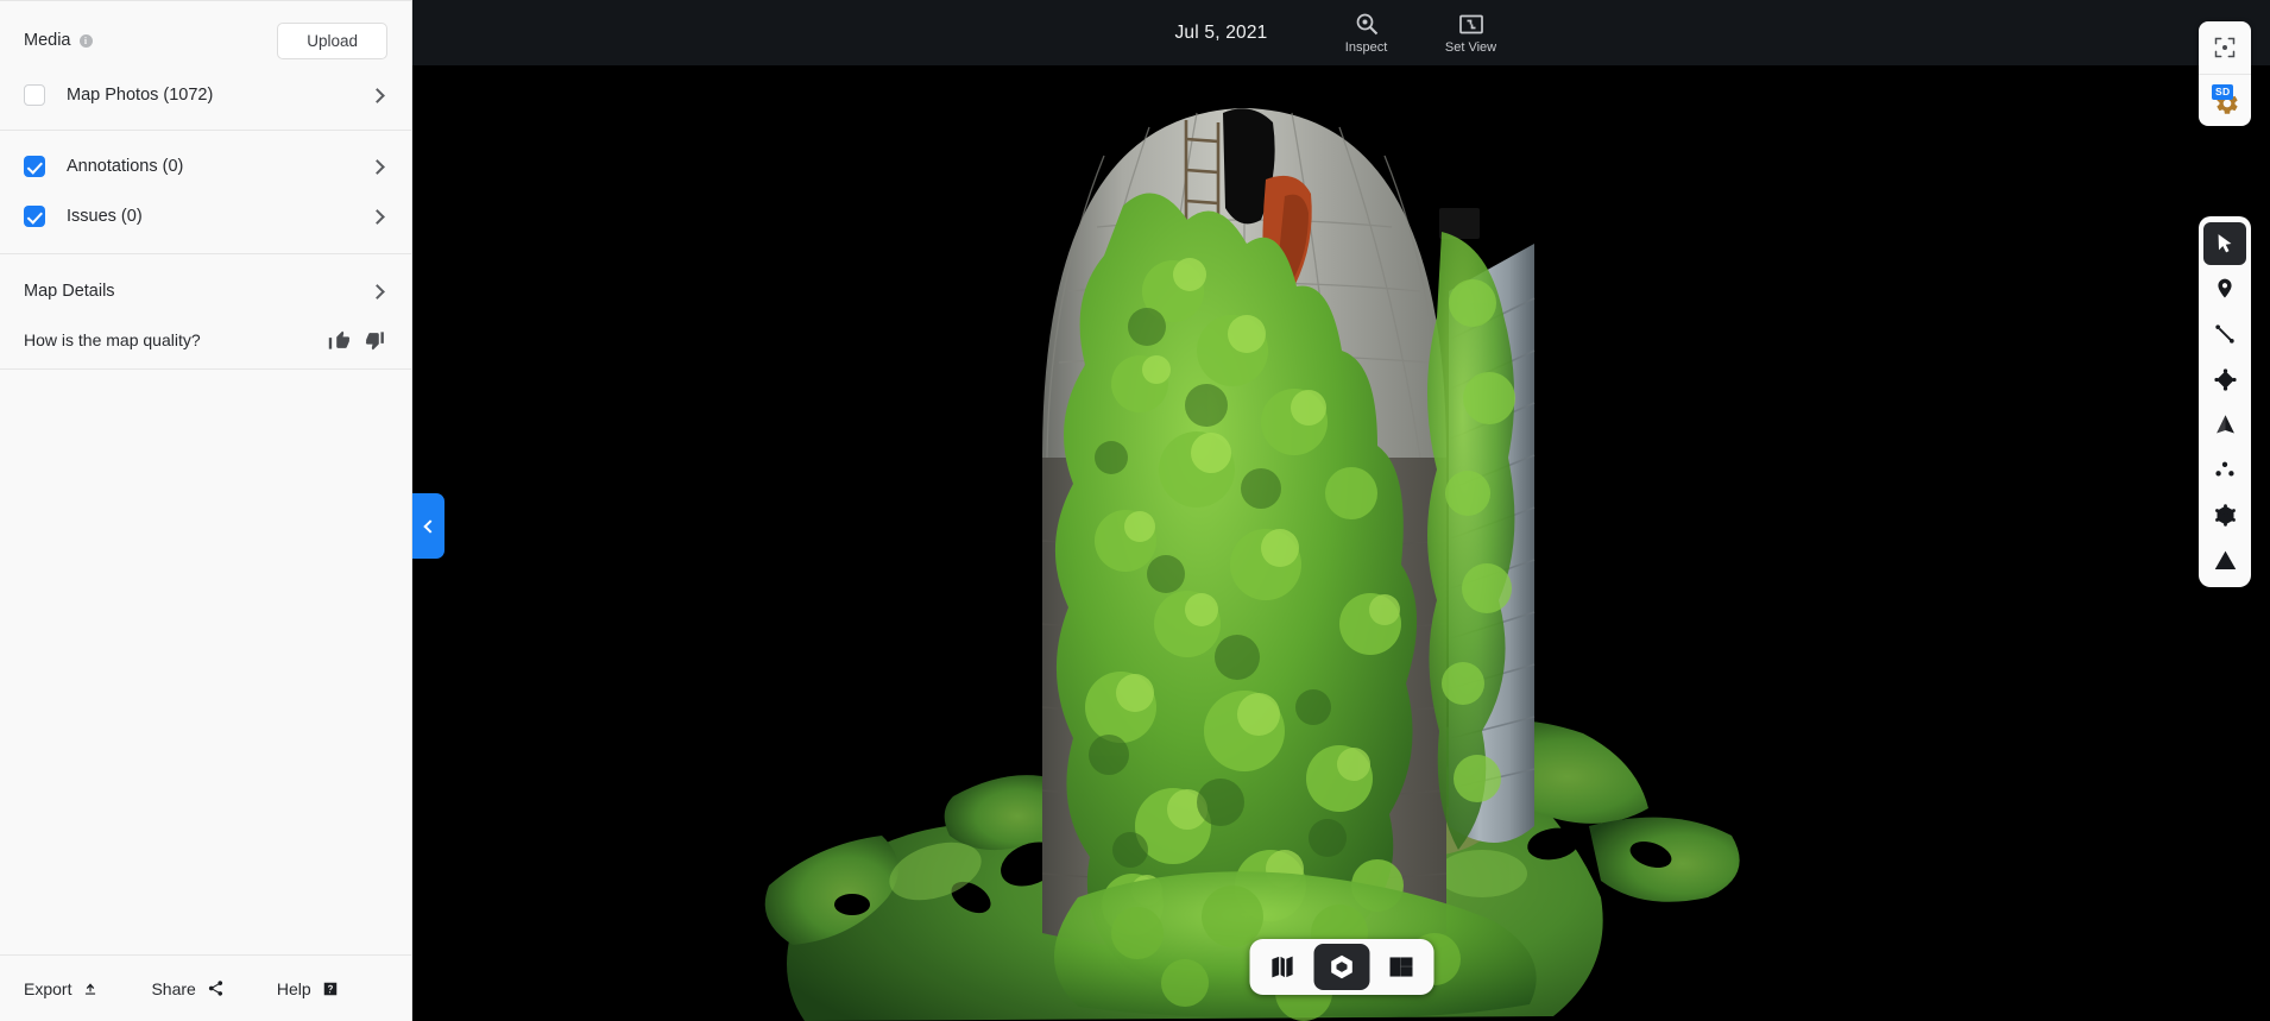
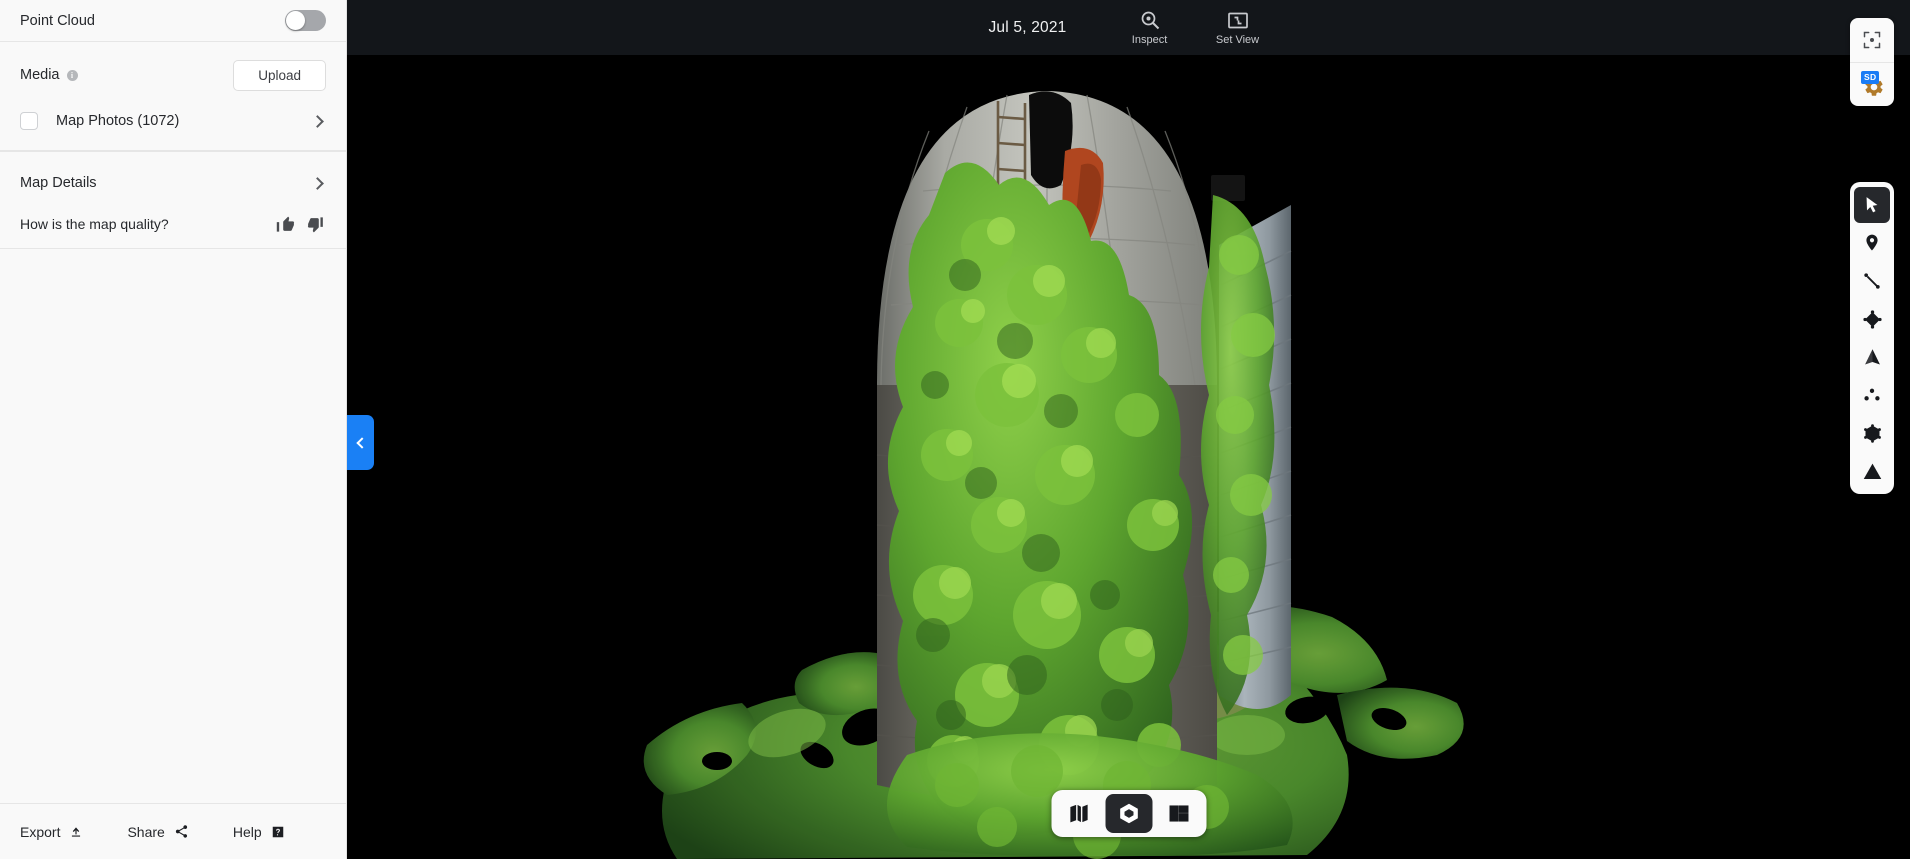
+ Point Cloud
  Media
  i
  Upload
  Map Photos (1072)
- Annotations (0)
- Issues (0)
  Map Details
  How is the map quality?
  Export
  Share
  Help
  Jul 5, 2021
  Inspect
  Set View
  SD
